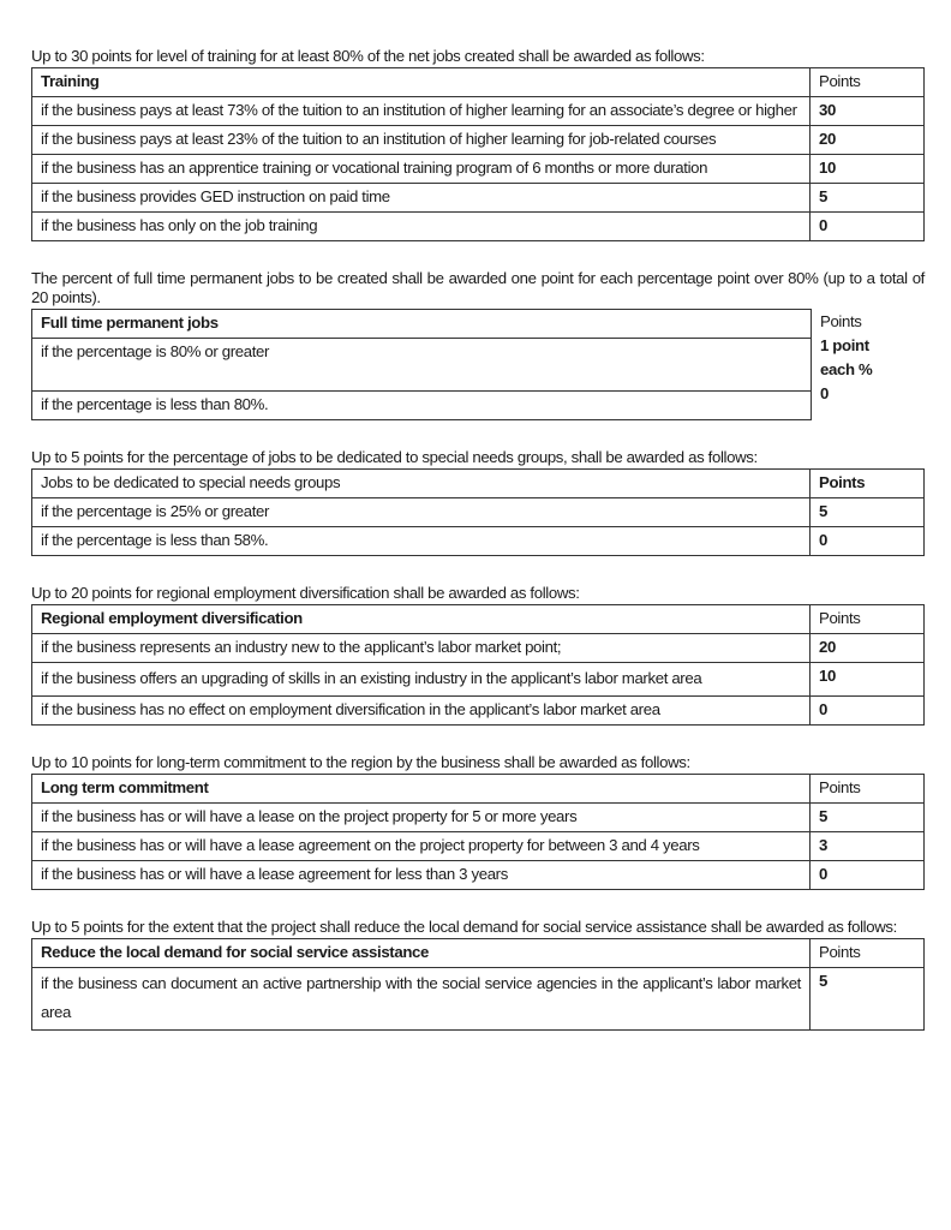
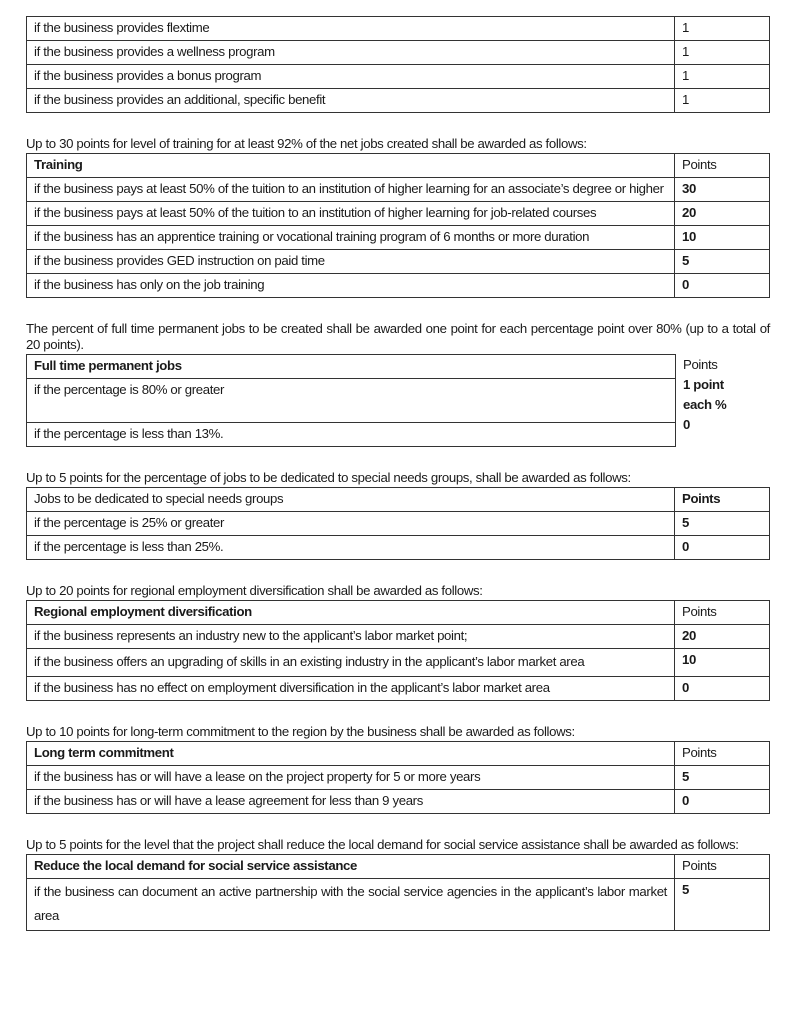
+ if the business provides flextime	1
+ if the business provides a wellness program	1
+ if the business provides a bonus program	1
+ if the business provides an additional, specific benefit	1
- Up to 30 points for level of training for at least 80% of the net jobs created shall be awarded as follows:
+ Up to 30 points for level of training for at least 92% of the net jobs created shall be awarded as follows:
  Training	Points
- if the business pays at least 73% of the tuition to an institution of higher learning for an associate’s degree or higher	30
+ if the business pays at least 50% of the tuition to an institution of higher learning for an associate’s degree or higher	30
- if the business pays at least 23% of the tuition to an institution of higher learning for job-related courses	20
+ if the business pays at least 50% of the tuition to an institution of higher learning for job-related courses	20
  if the business has an apprentice training or vocational training program of 6 months or more duration	10
  if the business provides GED instruction on paid time	5
  if the business has only on the job training	0
  The percent of full time permanent jobs to be created shall be awarded one point for each percentage point over 80% (up to a total of 20 points).
  Full time permanent jobs
  if the percentage is 80% or greater
- if the percentage is less than 80%.
+ if the percentage is less than 13%.
  Points
  1 point
  each %
  0
  Up to 5 points for the percentage of jobs to be dedicated to special needs groups, shall be awarded as follows:
  Jobs to be dedicated to special needs groups	Points
  if the percentage is 25% or greater	5
- if the percentage is less than 58%.	0
+ if the percentage is less than 25%.	0
  Up to 20 points for regional employment diversification shall be awarded as follows:
  Regional employment diversification	Points
  if the business represents an industry new to the applicant’s labor market point;	20
  if the business offers an upgrading of skills in an existing industry in the applicant’s labor market area	10
  if the business has no effect on employment diversification in the applicant’s labor market area	0
  Up to 10 points for long-term commitment to the region by the business shall be awarded as follows:
  Long term commitment	Points
  if the business has or will have a lease on the project property for 5 or more years	5
- if the business has or will have a lease agreement on the project property for between 3 and 4 years	3
- if the business has or will have a lease agreement for less than 3 years	0
+ if the business has or will have a lease agreement for less than 9 years	0
- Up to 5 points for the extent that the project shall reduce the local demand for social service assistance shall be awarded as follows:
+ Up to 5 points for the level that the project shall reduce the local demand for social service assistance shall be awarded as follows:
  Reduce the local demand for social service assistance	Points
  if the business can document an active partnership with the social service agencies in the applicant’s labor market area	5
